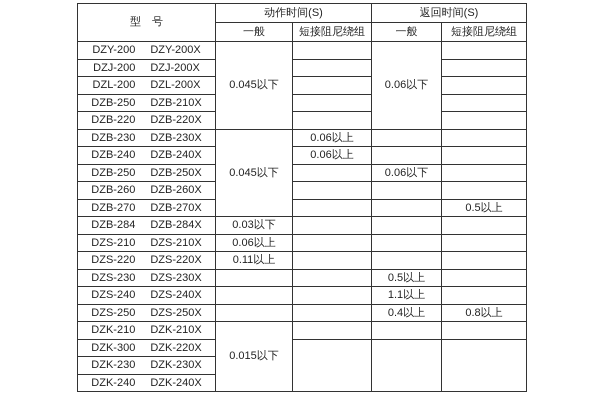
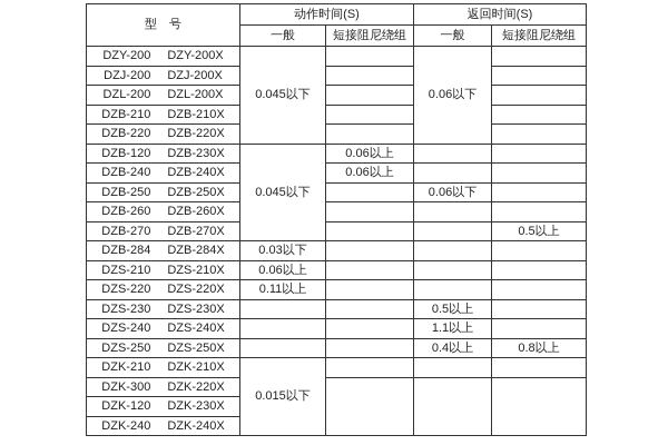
  型 号	动作时间(S)	返回时间(S)
  一般	短接阻尼绕组	一般	短接阻尼绕组
  DZY-200 DZY-200X	0.045以下		0.06以下
  DZJ-200 DZJ-200X
  DZL-200 DZL-200X
- DZB-250 DZB-210X
+ DZB-210 DZB-210X
  DZB-220 DZB-220X
- DZB-230 DZB-230X	0.045以下	0.06以上
+ DZB-120 DZB-230X	0.045以下	0.06以上
  DZB-240 DZB-240X	0.06以上
  DZB-250 DZB-250X		0.06以下
  DZB-260 DZB-260X
  DZB-270 DZB-270X			0.5以上
  DZB-284 DZB-284X	0.03以下
  DZS-210 DZS-210X	0.06以上
  DZS-220 DZS-220X	0.11以上
  DZS-230 DZS-230X			0.5以上
  DZS-240 DZS-240X			1.1以上
  DZS-250 DZS-250X			0.4以上	0.8以上
  DZK-210 DZK-210X	0.015以下
  DZK-300 DZK-220X
- DZK-230 DZK-230X
+ DZK-120 DZK-230X
  DZK-240 DZK-240X
